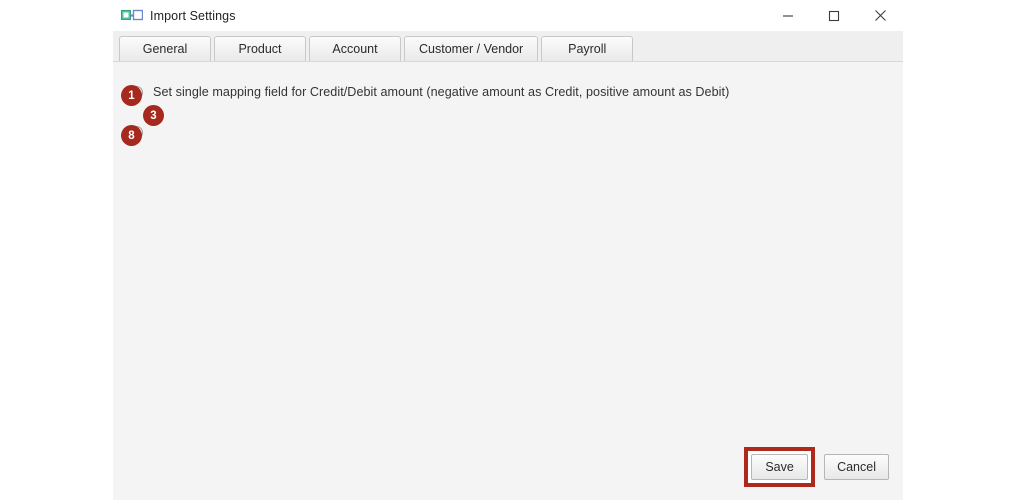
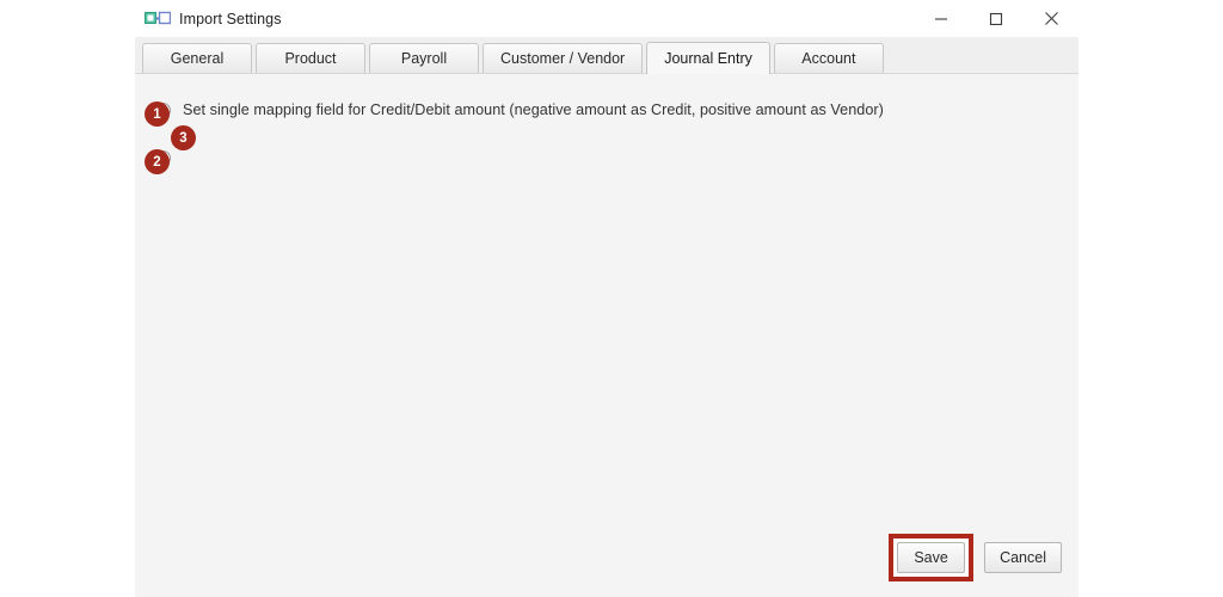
  Import Settings
  General
  Product
- Account
+ Payroll
  Customer / Vendor
+ Journal Entry
- Payroll
+ Account
- Set single mapping field for Credit/Debit amount (negative amount as Credit, positive amount as Debit)
+ Set single mapping field for Credit/Debit amount (negative amount as Credit, positive amount as Vendor)
  Save
  Cancel
  1
  3
- 8
+ 2
